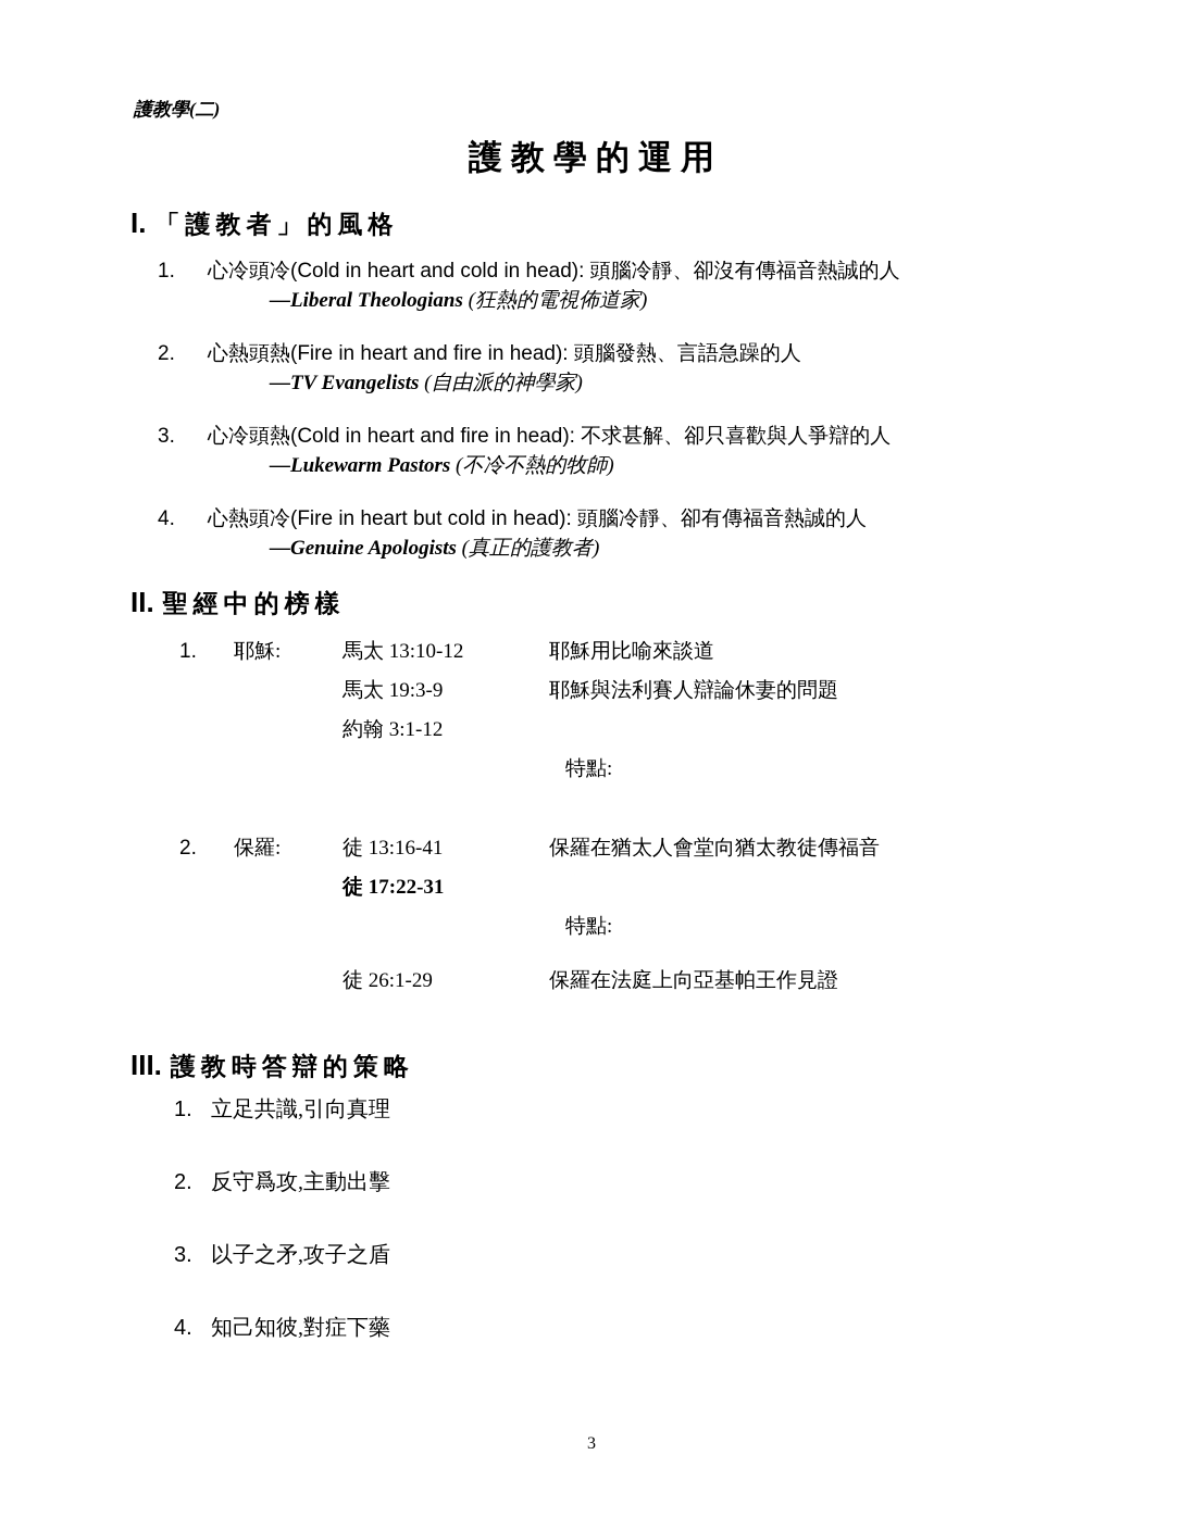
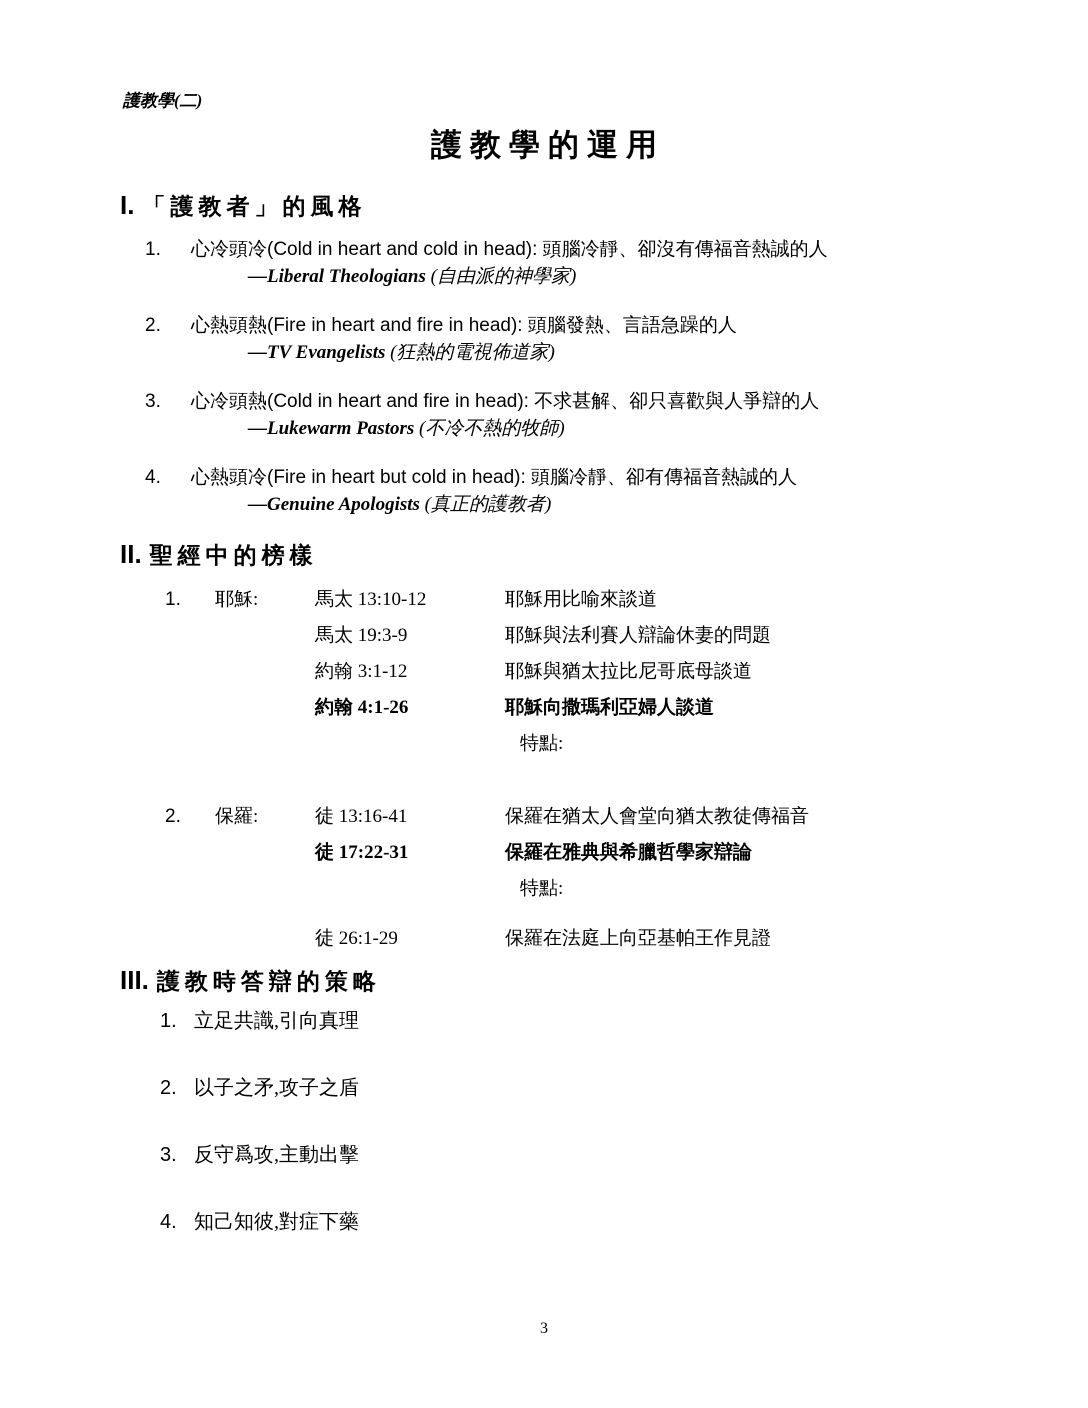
  護教學(二)
  護教學的運用
  I.
  「護教者」的風格
  1.
  心冷頭冷(Cold in heart and cold in head): 頭腦冷靜、卻沒有傳福音熱誠的人
- —Liberal Theologians (狂熱的電視佈道家)
+ —Liberal Theologians (自由派的神學家)
  2.
  心熱頭熱(Fire in heart and fire in head): 頭腦發熱、言語急躁的人
- —TV Evangelists (自由派的神學家)
+ —TV Evangelists (狂熱的電視佈道家)
  3.
  心冷頭熱(Cold in heart and fire in head): 不求甚解、卻只喜歡與人爭辯的人
  —Lukewarm Pastors (不冷不熱的牧師)
  4.
  心熱頭冷(Fire in heart but cold in head): 頭腦冷靜、卻有傳福音熱誠的人
  —Genuine Apologists (真正的護教者)
  II.
  聖經中的榜樣
  1.
  耶穌:
  馬太 13:10-12
  耶穌用比喻來談道
  馬太 19:3-9
  耶穌與法利賽人辯論休妻的問題
  約翰 3:1-12
+ 耶穌與猶太拉比尼哥底母談道
+ 約翰 4:1-26
+ 耶穌向撒瑪利亞婦人談道
  特點:
  2.
  保羅:
  徒 13:16-41
  保羅在猶太人會堂向猶太教徒傳福音
  徒 17:22-31
+ 保羅在雅典與希臘哲學家辯論
  特點:
  徒 26:1-29
  保羅在法庭上向亞基帕王作見證
  III.
  護教時答辯的策略
  1.
  立足共識,引向真理
  2.
- 反守爲攻,主動出擊
+ 以子之矛,攻子之盾
  3.
- 以子之矛,攻子之盾
+ 反守爲攻,主動出擊
  4.
  知己知彼,對症下藥
  3
